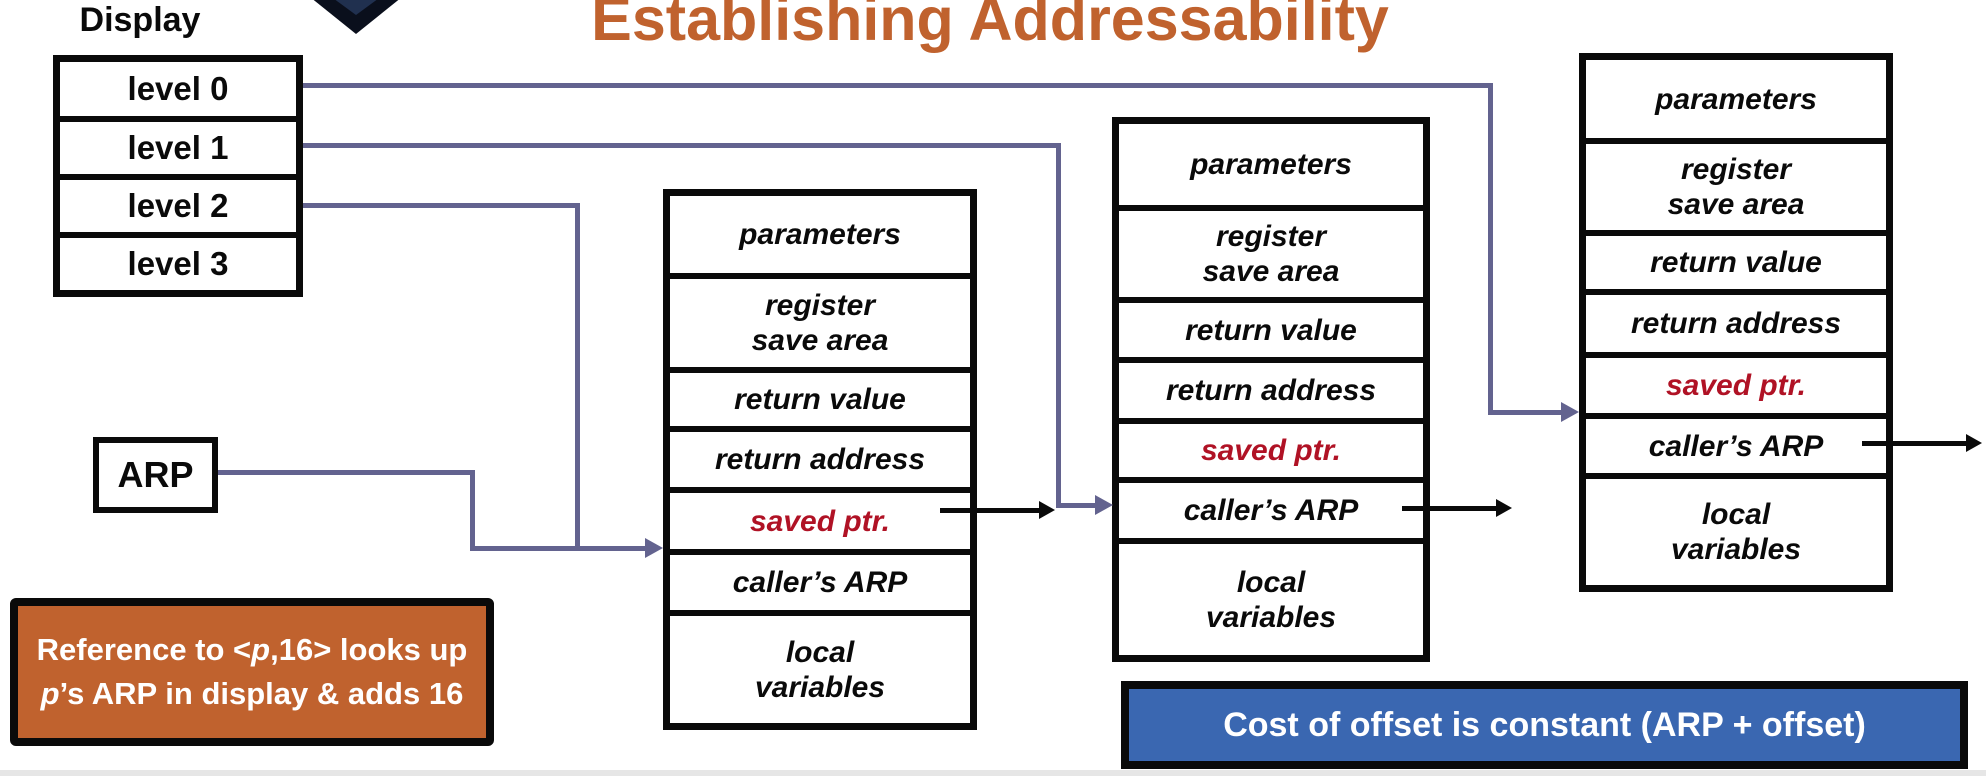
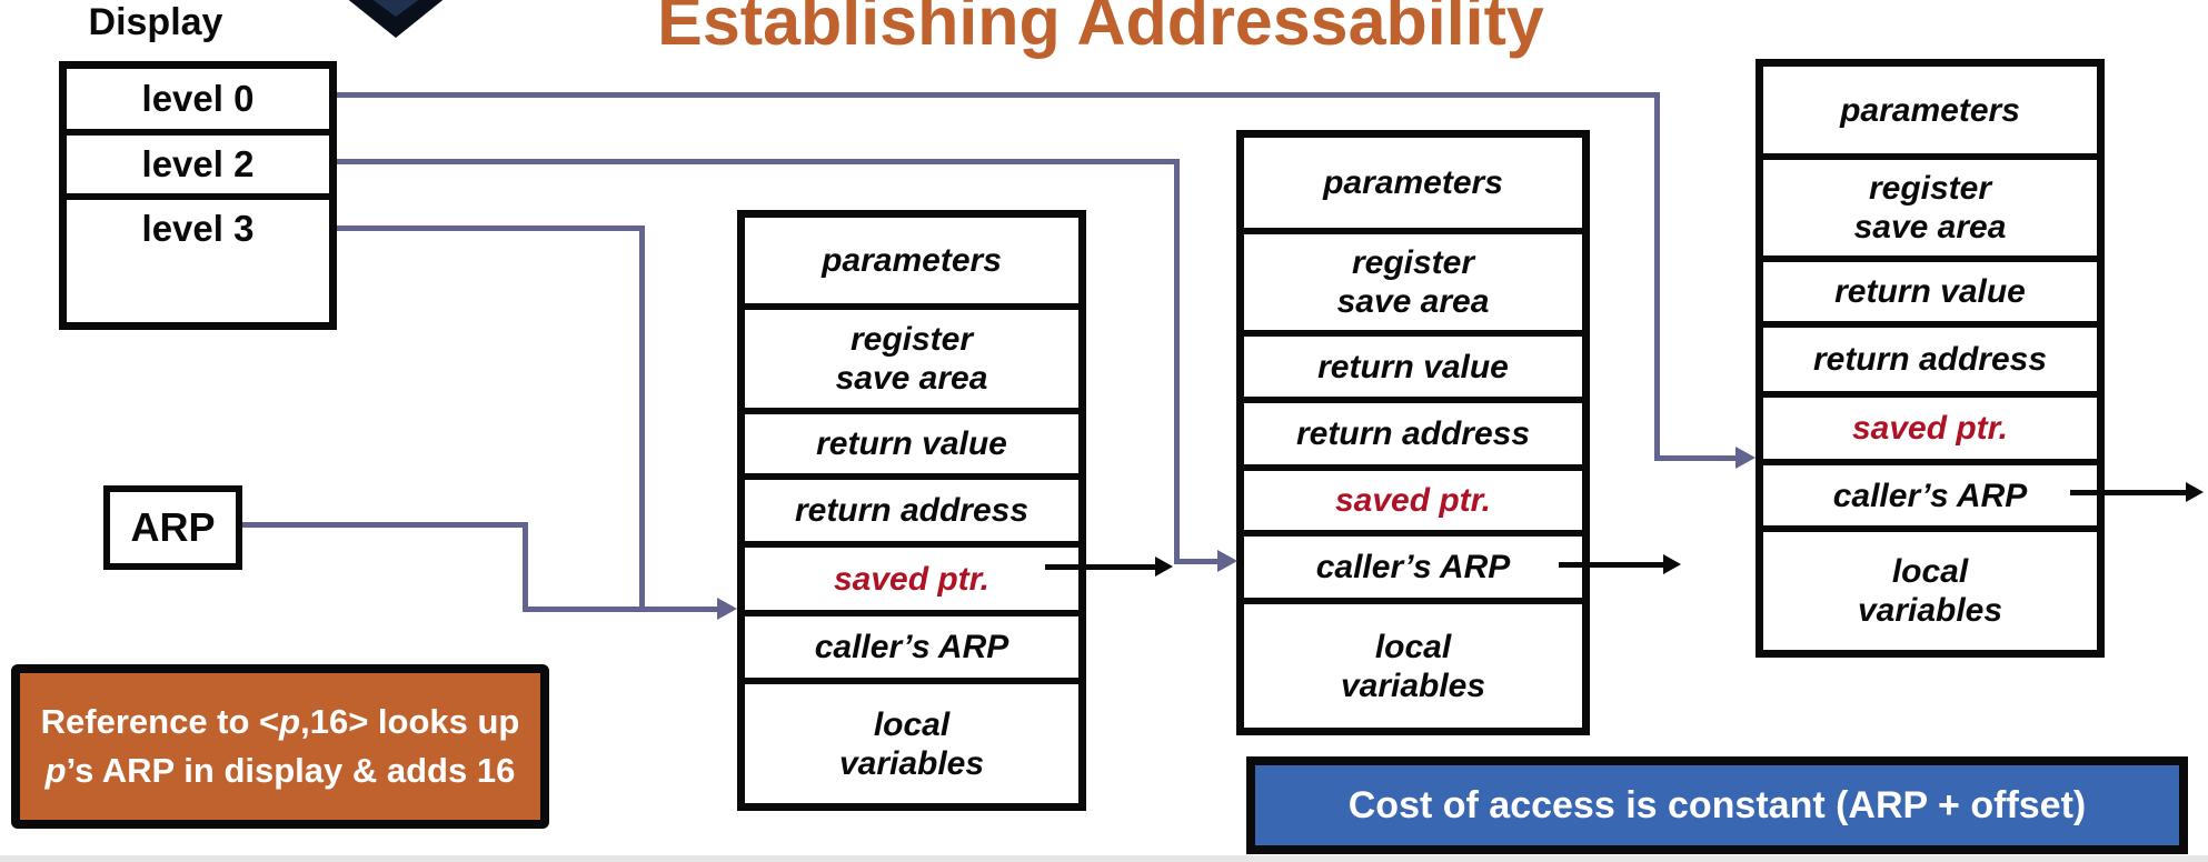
  Establishing Addressability
  Display
  level 0
- level 1
  level 2
  level 3
  ARP
  parameters
  register
  save area
  return value
  return address
  saved ptr.
  caller’s ARP
  local
  variables
  parameters
  register
  save area
  return value
  return address
  saved ptr.
  caller’s ARP
  local
  variables
  parameters
  register
  save area
  return value
  return address
  saved ptr.
  caller’s ARP
  local
  variables
  Reference to <p,16> looks up
  p’s ARP in display & adds 16
- Cost of offset is constant (ARP + offset)
+ Cost of access is constant (ARP + offset)
